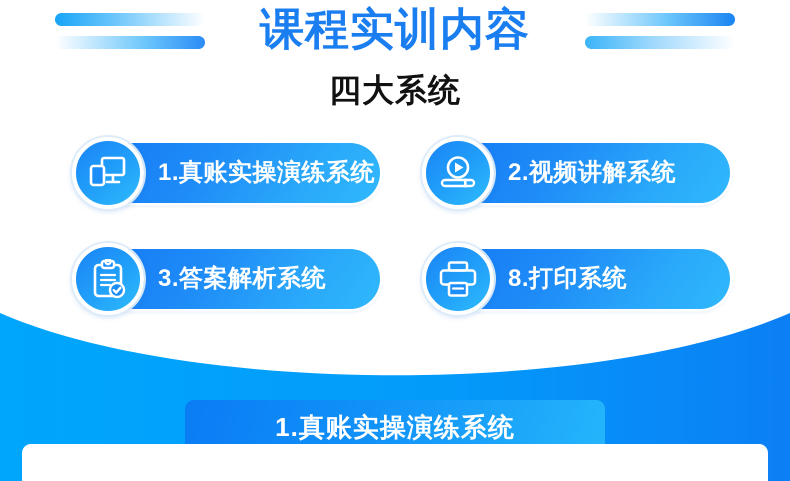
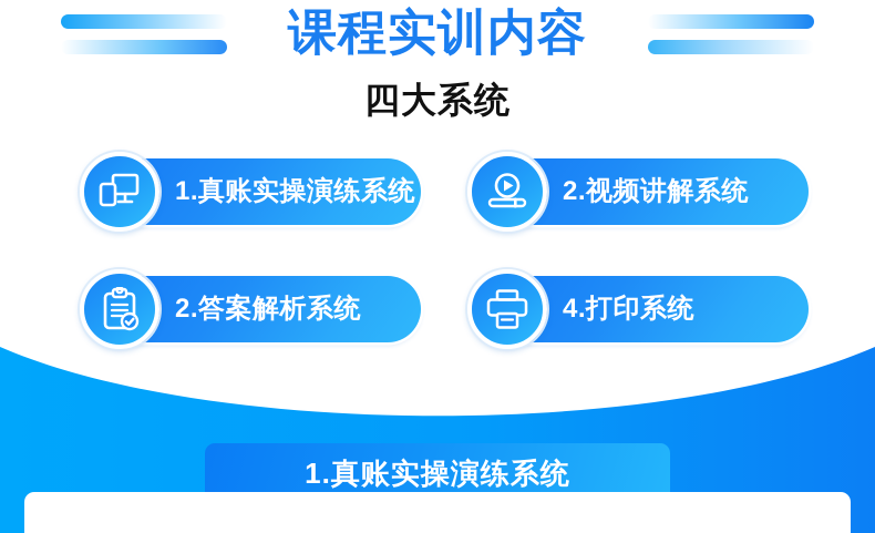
  课程实训内容
  四大系统
  1.真账实操演练系统
  2.视频讲解系统
- 3.答案解析系统
+ 2.答案解析系统
- 8.打印系统
+ 4.打印系统
  1.真账实操演练系统
